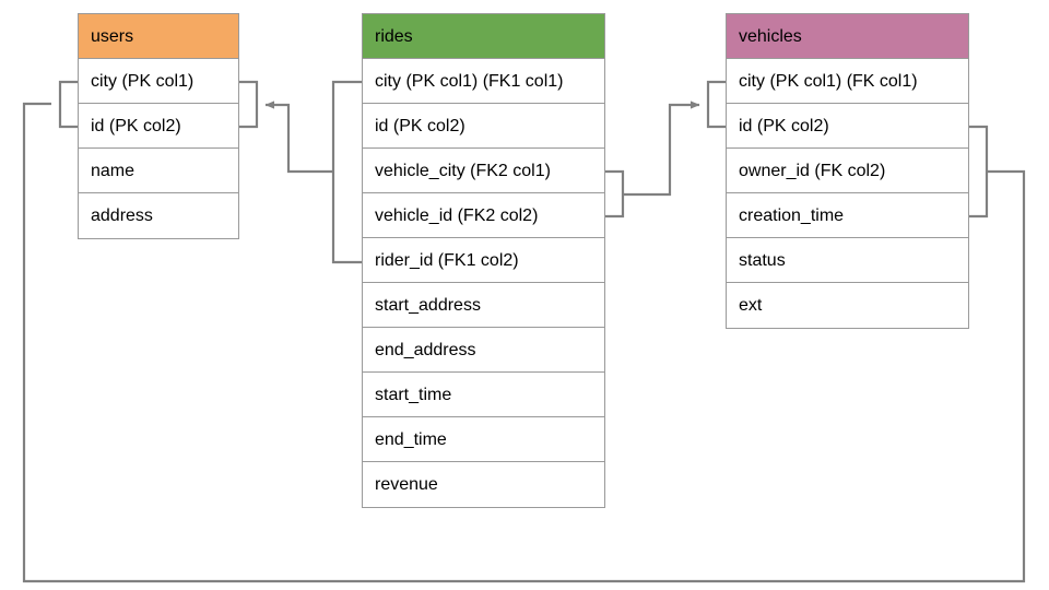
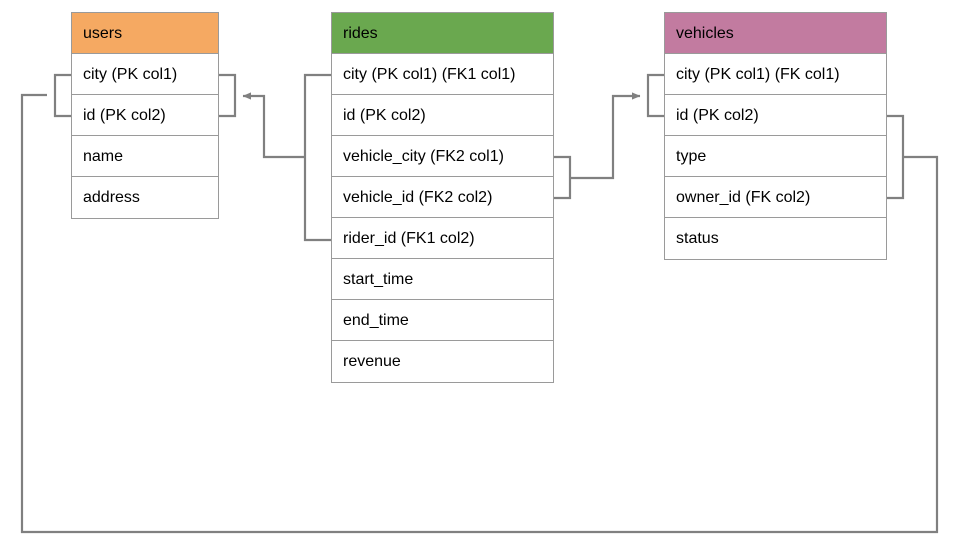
  users
  city (PK col1)
  id (PK col2)
  name
  address
  rides
  city (PK col1) (FK1 col1)
  id (PK col2)
  vehicle_city (FK2 col1)
  vehicle_id (FK2 col2)
  rider_id (FK1 col2)
- start_address
- end_address
  start_time
  end_time
  revenue
  vehicles
  city (PK col1) (FK col1)
  id (PK col2)
+ type
  owner_id (FK col2)
- creation_time
  status
- ext
